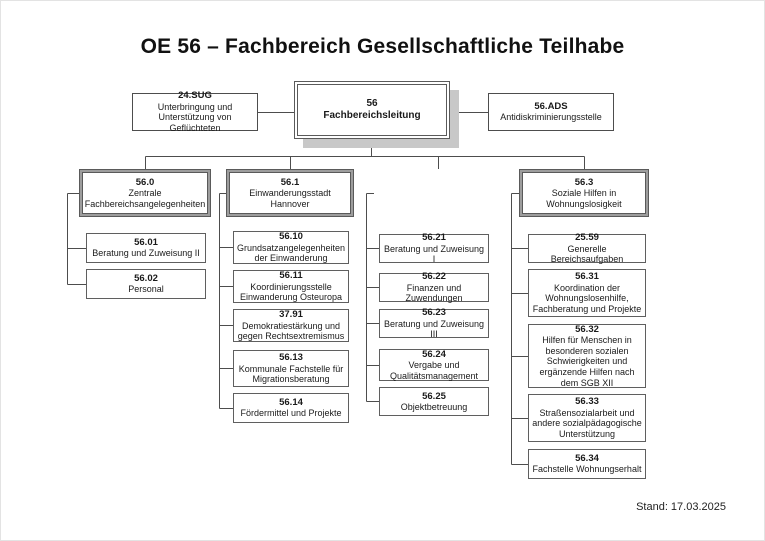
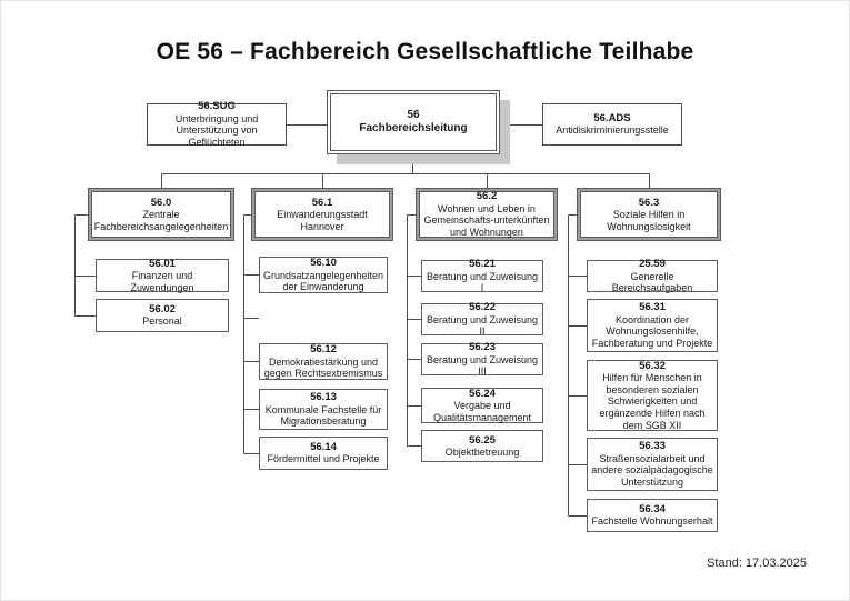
  OE 56 – Fachbereich Gesellschaftliche Teilhabe
- 24.SUG
+ 56.SUG
  Unterbringung und Unterstützung von Geflüchteten
  56
  Fachbereichsleitung
  56.ADS
  Antidiskriminierungsstelle
  56.0
  Zentrale Fachbereichsangelegenheiten
  56.1
  Einwanderungsstadt Hannover
+ 56.2
+ Wohnen und Leben in Gemeinschafts-unterkünften und Wohnungen
  56.3
  Soziale Hilfen in Wohnungslosigkeit
  56.01
- Beratung und Zuweisung II
+ Finanzen und Zuwendungen
  56.02
  Personal
  56.10
  Grundsatzangelegenheiten der Einwanderung
- 56.11
- Koordinierungsstelle Einwanderung Osteuropa
- 37.91
+ 56.12
  Demokratiestärkung und gegen Rechtsextremismus
  56.13
  Kommunale Fachstelle für Migrationsberatung
  56.14
  Fördermittel und Projekte
  56.21
  Beratung und Zuweisung I
  56.22
- Finanzen und Zuwendungen
+ Beratung und Zuweisung II
  56.23
  Beratung und Zuweisung III
  56.24
  Vergabe und Qualitätsmanagement
  56.25
  Objektbetreuung
  25.59
  Generelle Bereichsaufgaben
  56.31
  Koordination der Wohnungslosenhilfe, Fachberatung und Projekte
  56.32
  Hilfen für Menschen in besonderen sozialen Schwierigkeiten und ergänzende Hilfen nach dem SGB XII
  56.33
  Straßensozialarbeit und andere sozialpädagogische Unterstützung
  56.34
  Fachstelle Wohnungserhalt
  Stand: 17.03.2025
